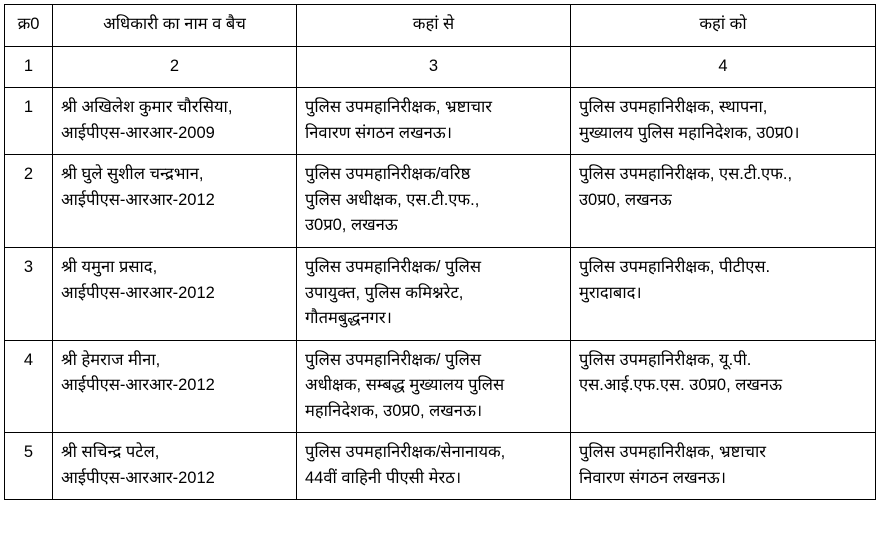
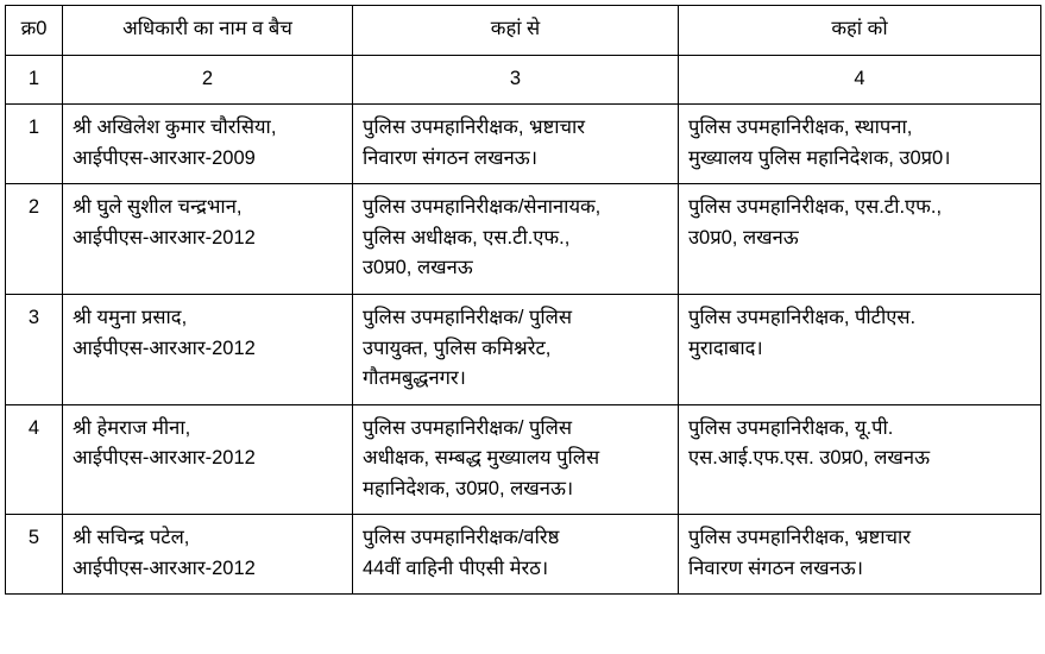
  क्र0	अधिकारी का नाम व बैच	कहां से	कहां को
  1	2	3	4
  1	श्री अखिलेश कुमार चौरसिया, आईपीएस-आरआर-2009	पुलिस उपमहानिरीक्षक, भ्रष्टाचार निवारण संगठन लखनऊ।	पुलिस उपमहानिरीक्षक, स्थापना, मुख्यालय पुलिस महानिदेशक, उ0प्र0।
- 2	श्री घुले सुशील चन्द्रभान, आईपीएस-आरआर-2012	पुलिस उपमहानिरीक्षक/वरिष्ठ पुलिस अधीक्षक, एस.टी.एफ., उ0प्र0, लखनऊ	पुलिस उपमहानिरीक्षक, एस.टी.एफ., उ0प्र0, लखनऊ
+ 2	श्री घुले सुशील चन्द्रभान, आईपीएस-आरआर-2012	पुलिस उपमहानिरीक्षक/सेनानायक, पुलिस अधीक्षक, एस.टी.एफ., उ0प्र0, लखनऊ	पुलिस उपमहानिरीक्षक, एस.टी.एफ., उ0प्र0, लखनऊ
  3	श्री यमुना प्रसाद, आईपीएस-आरआर-2012	पुलिस उपमहानिरीक्षक/ पुलिस उपायुक्त, पुलिस कमिश्नरेट, गौतमबुद्धनगर।	पुलिस उपमहानिरीक्षक, पीटीएस. मुरादाबाद।
  4	श्री हेमराज मीना, आईपीएस-आरआर-2012	पुलिस उपमहानिरीक्षक/ पुलिस अधीक्षक, सम्बद्ध मुख्यालय पुलिस महानिदेशक, उ0प्र0, लखनऊ।	पुलिस उपमहानिरीक्षक, यू.पी. एस.आई.एफ.एस. उ0प्र0, लखनऊ
- 5	श्री सचिन्द्र पटेल, आईपीएस-आरआर-2012	पुलिस उपमहानिरीक्षक/सेनानायक, 44वीं वाहिनी पीएसी मेरठ।	पुलिस उपमहानिरीक्षक, भ्रष्टाचार निवारण संगठन लखनऊ।
+ 5	श्री सचिन्द्र पटेल, आईपीएस-आरआर-2012	पुलिस उपमहानिरीक्षक/वरिष्ठ 44वीं वाहिनी पीएसी मेरठ।	पुलिस उपमहानिरीक्षक, भ्रष्टाचार निवारण संगठन लखनऊ।
